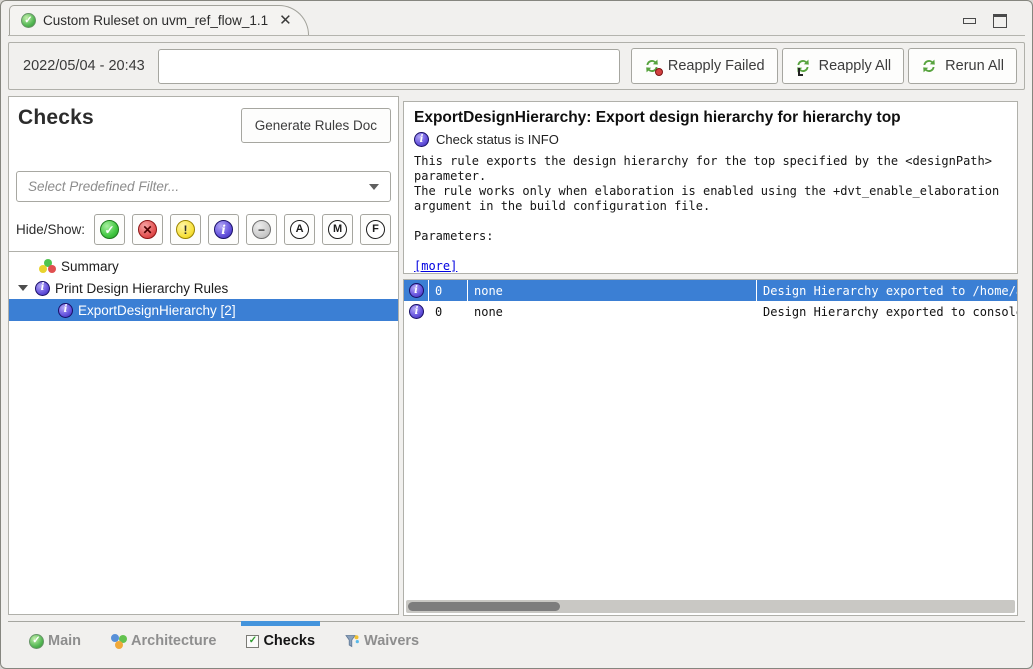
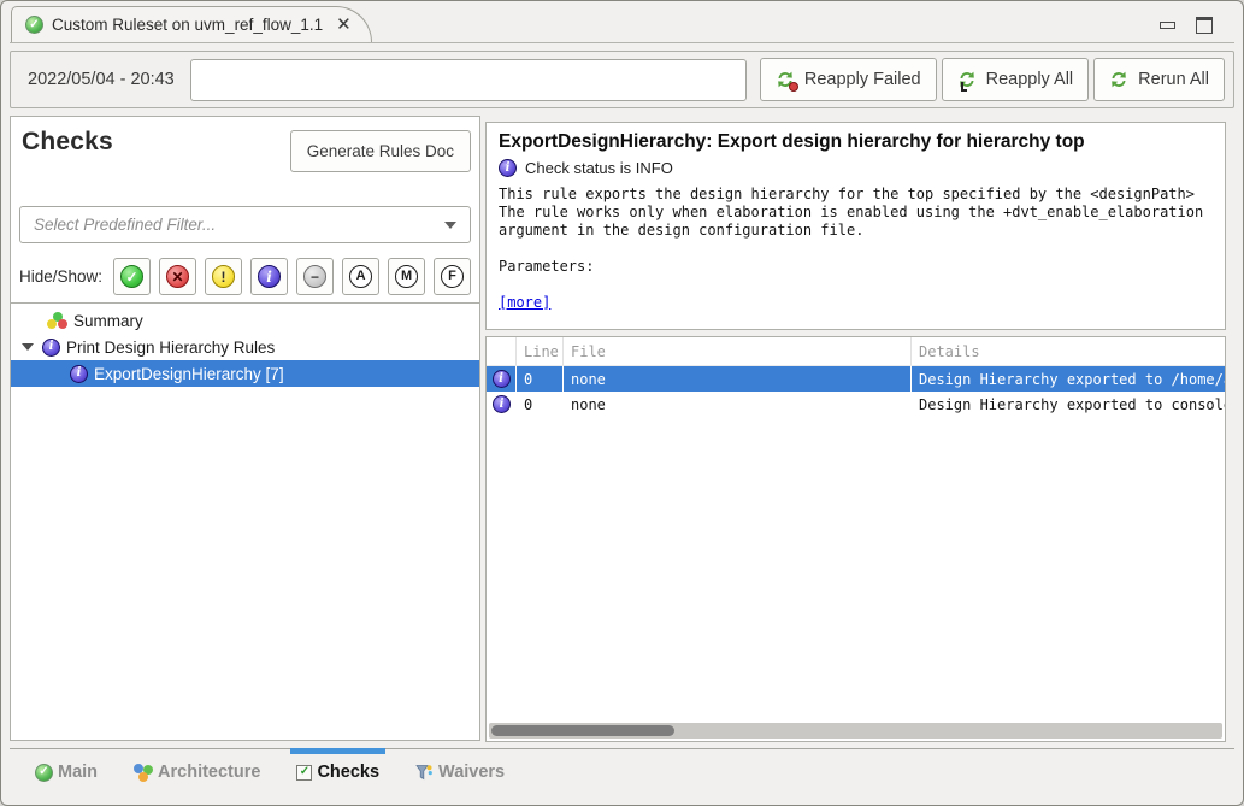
  ✓
  Custom Ruleset on uvm_ref_flow_1.1
  ✕
  2022/05/04 - 20:43
  Reapply Failed
  Reapply All
  Rerun All
  Checks
  Generate Rules Doc
  Select Predefined Filter...
  Hide/Show:
  ✓
  ✕
  !
  i
  −
  A
  M
  F
  Summary
  i
  Print Design Hierarchy Rules
  i
- ExportDesignHierarchy [2]
+ ExportDesignHierarchy [7]
  ExportDesignHierarchy: Export design hierarchy for hierarchy top
  i
  Check status is INFO
  This rule exports the design hierarchy for the top specified by the <designPath>
- parameter.
  The rule works only when elaboration is enabled using the +dvt_enable_elaboration
- argument in the build configuration file.
+ argument in the design configuration file.
  Parameters:
  [more]
+ Line
+ File
+ Details
  i
  0
  none
  Design Hierarchy exported to /home/
  i
  0
  none
  Design Hierarchy exported to consol
  ✓
  Main
  Architecture
  ✓
  Checks
  Waivers
